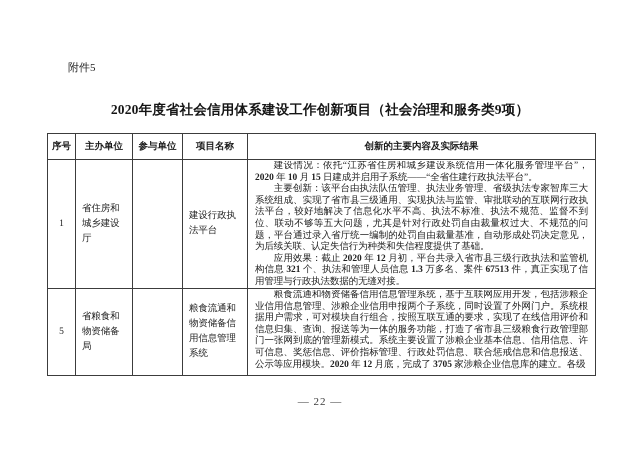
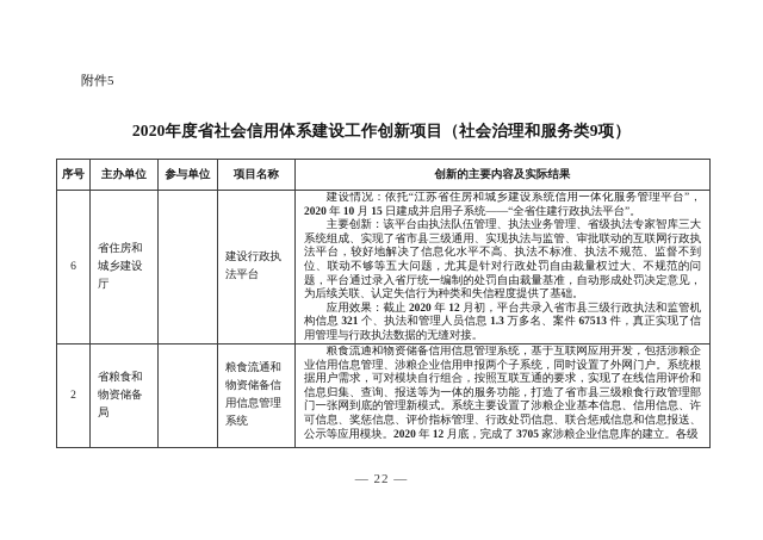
  附件5
  2020年度省社会信用体系建设工作创新项目（社会治理和服务类9项）
  序号	主办单位	参与单位	项目名称	创新的主要内容及实际结果
- 1	省住房和城乡建设厅		建设行政执法平台	建设情况：依托“江苏省住房和城乡建设系统信用一体化服务管理平台”，2020 年 10 月 15 日建成并启用子系统——“全省住建行政执法平台”。 主要创新：该平台由执法队伍管理、执法业务管理、省级执法专家智库三大系统组成、实现了省市县三级通用、实现执法与监管、审批联动的互联网行政执法平台，较好地解决了信息化水平不高、执法不标准、执法不规范、监督不到位、联动不够等五大问题，尤其是针对行政处罚自由裁量权过大、不规范的问题，平台通过录入省厅统一编制的处罚自由裁量基准，自动形成处罚决定意见，为后续关联、认定失信行为种类和失信程度提供了基础。 应用效果：截止 2020 年 12 月初，平台共录入省市县三级行政执法和监管机构信息 321 个、执法和管理人员信息 1.3 万多名、案件 67513 件，真正实现了信用管理与行政执法数据的无缝对接。
+ 6	省住房和城乡建设厅		建设行政执法平台	建设情况：依托“江苏省住房和城乡建设系统信用一体化服务管理平台”，2020 年 10 月 15 日建成并启用子系统——“全省住建行政执法平台”。 主要创新：该平台由执法队伍管理、执法业务管理、省级执法专家智库三大系统组成、实现了省市县三级通用、实现执法与监管、审批联动的互联网行政执法平台，较好地解决了信息化水平不高、执法不标准、执法不规范、监督不到位、联动不够等五大问题，尤其是针对行政处罚自由裁量权过大、不规范的问题，平台通过录入省厅统一编制的处罚自由裁量基准，自动形成处罚决定意见，为后续关联、认定失信行为种类和失信程度提供了基础。 应用效果：截止 2020 年 12 月初，平台共录入省市县三级行政执法和监管机构信息 321 个、执法和管理人员信息 1.3 万多名、案件 67513 件，真正实现了信用管理与行政执法数据的无缝对接。
- 5	省粮食和物资储备局		粮食流通和物资储备信用信息管理系统	粮食流通和物资储备信用信息管理系统，基于互联网应用开发，包括涉粮企业信用信息管理、涉粮企业信用申报两个子系统，同时设置了外网门户。系统根据用户需求，可对模块自行组合，按照互联互通的要求，实现了在线信用评价和信息归集、查询、报送等为一体的服务功能，打造了省市县三级粮食行政管理部门一张网到底的管理新模式。系统主要设置了涉粮企业基本信息、信用信息、许可信息、奖惩信息、评价指标管理、行政处罚信息、联合惩戒信息和信息报送、公示等应用模块。2020 年 12 月底，完成了 3705 家涉粮企业信息库的建立。各级
+ 2	省粮食和物资储备局		粮食流通和物资储备信用信息管理系统	粮食流通和物资储备信用信息管理系统，基于互联网应用开发，包括涉粮企业信用信息管理、涉粮企业信用申报两个子系统，同时设置了外网门户。系统根据用户需求，可对模块自行组合，按照互联互通的要求，实现了在线信用评价和信息归集、查询、报送等为一体的服务功能，打造了省市县三级粮食行政管理部门一张网到底的管理新模式。系统主要设置了涉粮企业基本信息、信用信息、许可信息、奖惩信息、评价指标管理、行政处罚信息、联合惩戒信息和信息报送、公示等应用模块。2020 年 12 月底，完成了 3705 家涉粮企业信息库的建立。各级
  — 22 —
